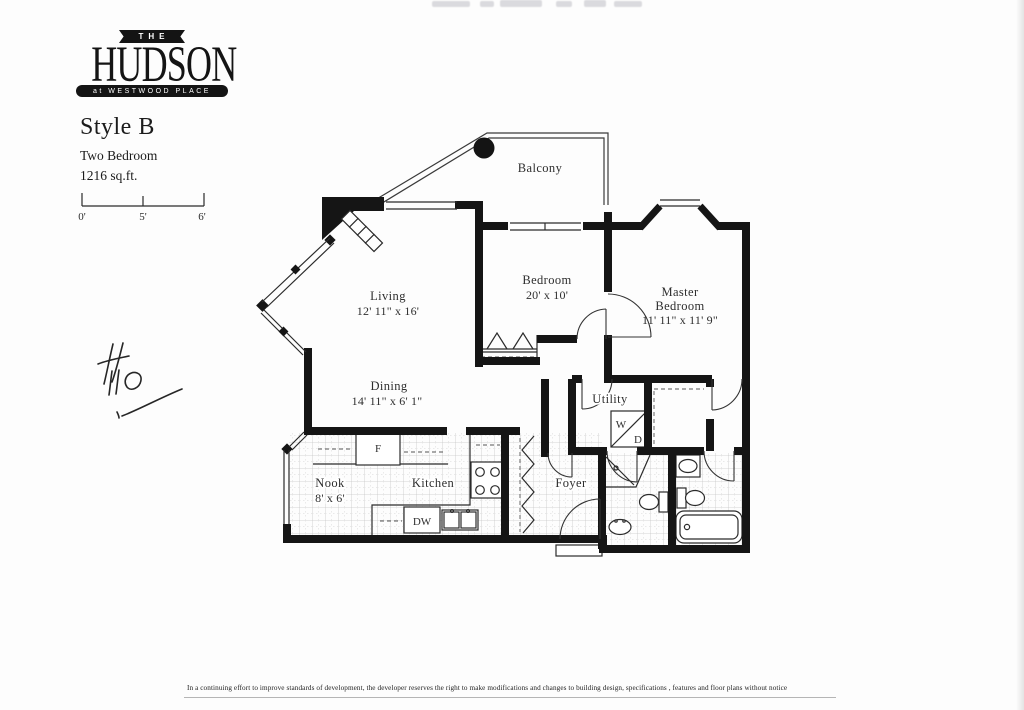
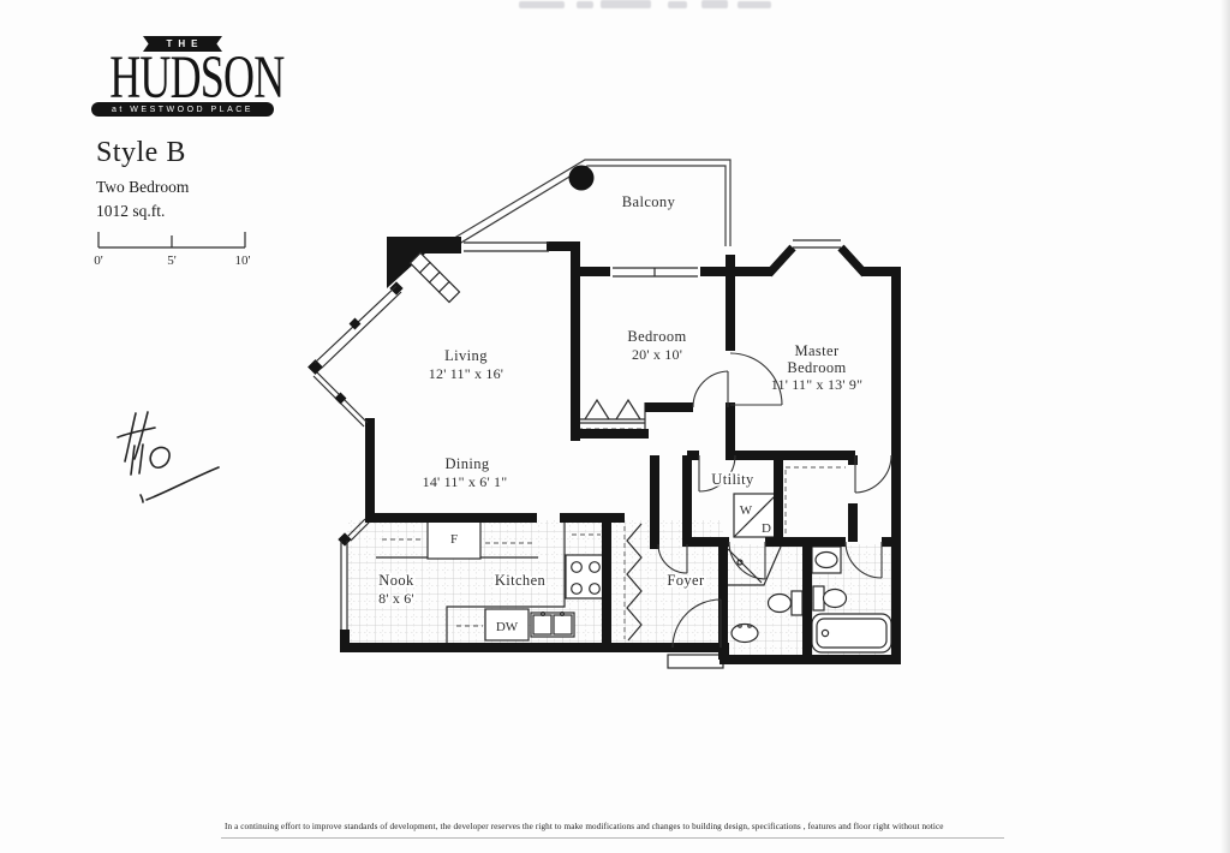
  THE
  HUDSO
  Style B
  Two Bedroom
- 1216 sq.ft.
+ 1012 sq.ft.
  0'
  5'
- 6'
+ 10'
  Balcony
  Living
  12' 11" x 16'
  Bedroom
  20' x 10'
  Master
  Bedroom
- 11' 11" x 11' 9"
+ 11' 11" x 13' 9"
  Dining
  14' 11" x 6' 1"
  Utility
  Nook
  8' x 6'
  Kitchen
  Foyer
  F
  DW
  W
  D
- In a continuing effort to improve standards of development, the developer reserves the right to make modifications and changes to building design, specifications , features and floor plans without notice
+ In a continuing effort to improve standards of development, the developer reserves the right to make modifications and changes to building design, specifications , features and floor right without notice
